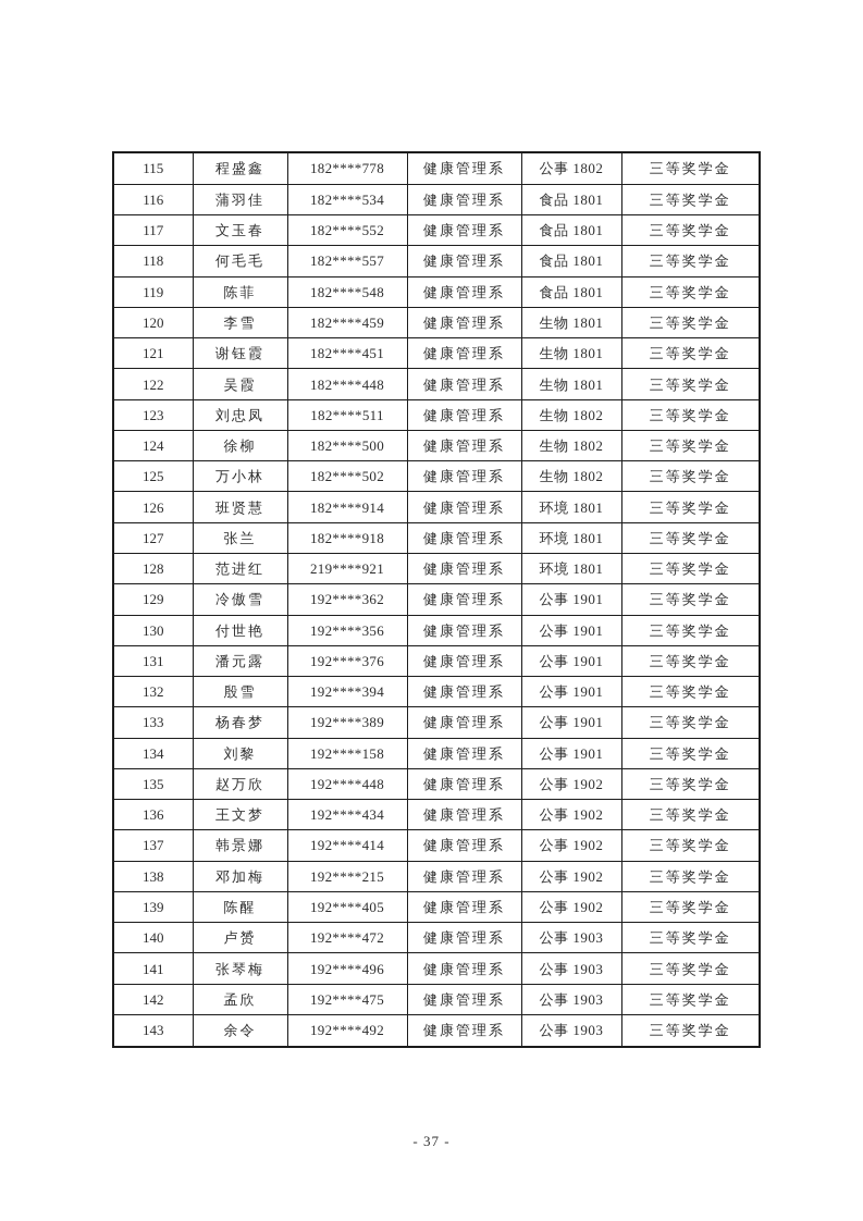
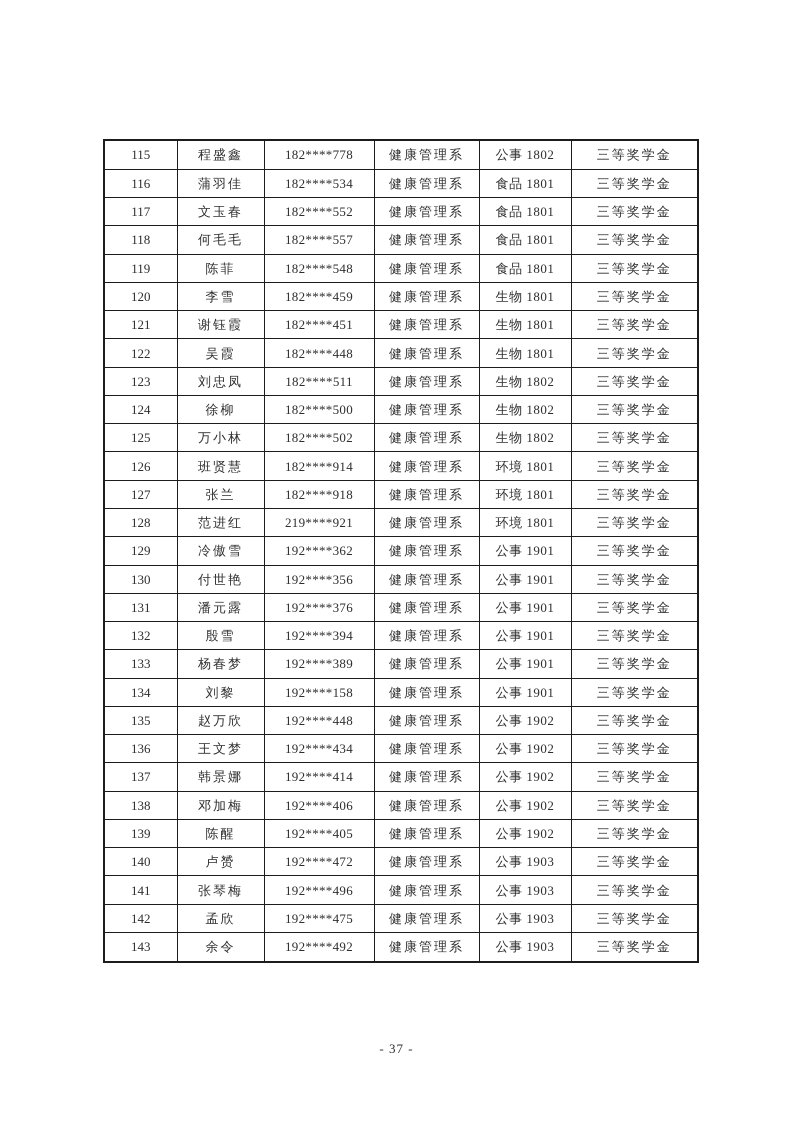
  115	程盛鑫	182****778	健康管理系	公事 1802	三等奖学金
  116	蒲羽佳	182****534	健康管理系	食品 1801	三等奖学金
  117	文玉春	182****552	健康管理系	食品 1801	三等奖学金
  118	何毛毛	182****557	健康管理系	食品 1801	三等奖学金
  119	陈菲	182****548	健康管理系	食品 1801	三等奖学金
  120	李雪	182****459	健康管理系	生物 1801	三等奖学金
  121	谢钰霞	182****451	健康管理系	生物 1801	三等奖学金
  122	吴霞	182****448	健康管理系	生物 1801	三等奖学金
  123	刘忠凤	182****511	健康管理系	生物 1802	三等奖学金
  124	徐柳	182****500	健康管理系	生物 1802	三等奖学金
  125	万小林	182****502	健康管理系	生物 1802	三等奖学金
  126	班贤慧	182****914	健康管理系	环境 1801	三等奖学金
  127	张兰	182****918	健康管理系	环境 1801	三等奖学金
  128	范进红	219****921	健康管理系	环境 1801	三等奖学金
  129	冷傲雪	192****362	健康管理系	公事 1901	三等奖学金
  130	付世艳	192****356	健康管理系	公事 1901	三等奖学金
  131	潘元露	192****376	健康管理系	公事 1901	三等奖学金
  132	殷雪	192****394	健康管理系	公事 1901	三等奖学金
  133	杨春梦	192****389	健康管理系	公事 1901	三等奖学金
  134	刘黎	192****158	健康管理系	公事 1901	三等奖学金
  135	赵万欣	192****448	健康管理系	公事 1902	三等奖学金
  136	王文梦	192****434	健康管理系	公事 1902	三等奖学金
  137	韩景娜	192****414	健康管理系	公事 1902	三等奖学金
- 138	邓加梅	192****215	健康管理系	公事 1902	三等奖学金
+ 138	邓加梅	192****406	健康管理系	公事 1902	三等奖学金
  139	陈醒	192****405	健康管理系	公事 1902	三等奖学金
  140	卢赟	192****472	健康管理系	公事 1903	三等奖学金
  141	张琴梅	192****496	健康管理系	公事 1903	三等奖学金
  142	孟欣	192****475	健康管理系	公事 1903	三等奖学金
  143	余令	192****492	健康管理系	公事 1903	三等奖学金
  - 37 -
